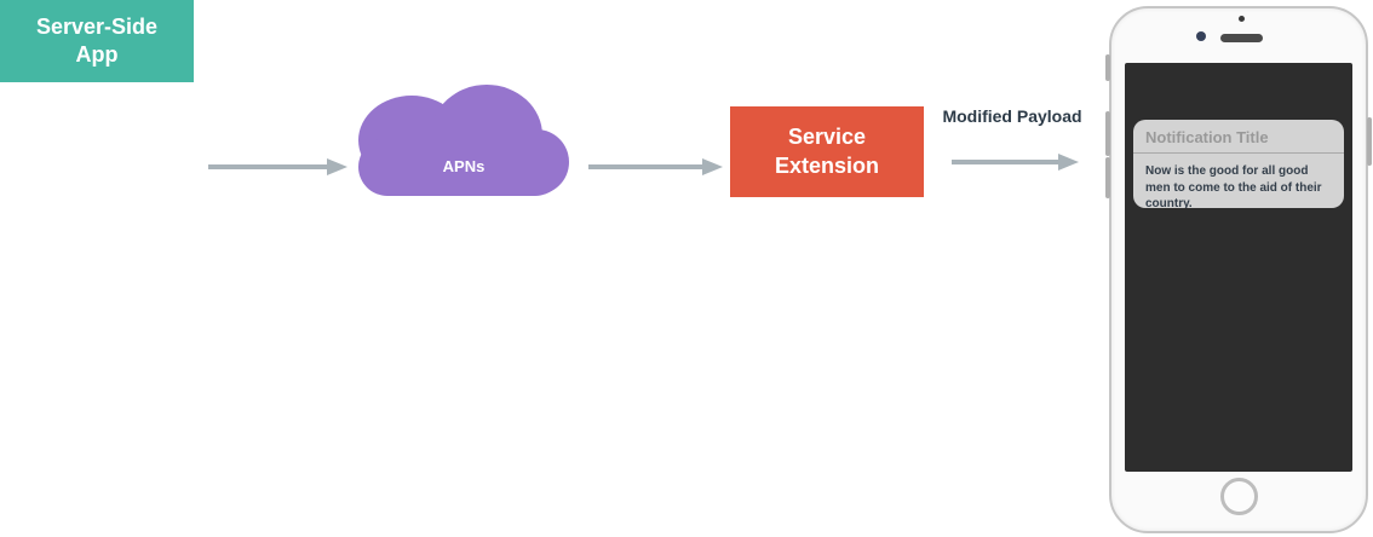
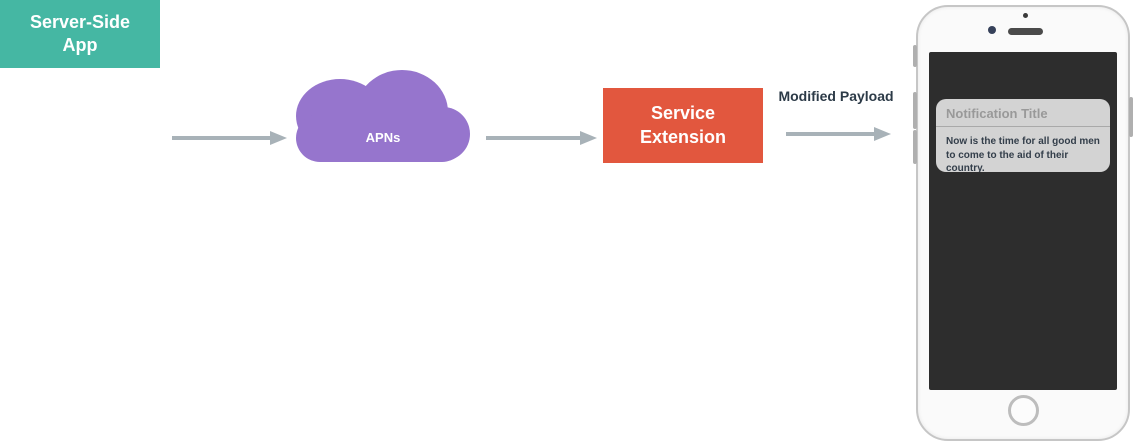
  Server-Side App
  APNs
  Service Extension
  Modified Payload
  Notification Title
- Now is the good for all good men to come to the aid of their country.
+ Now is the time for all good men to come to the aid of their country.
